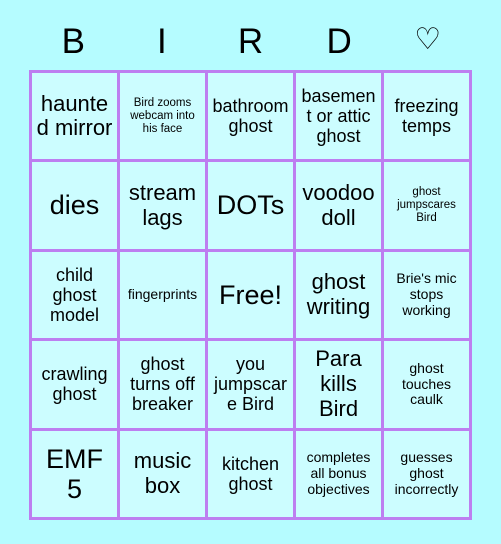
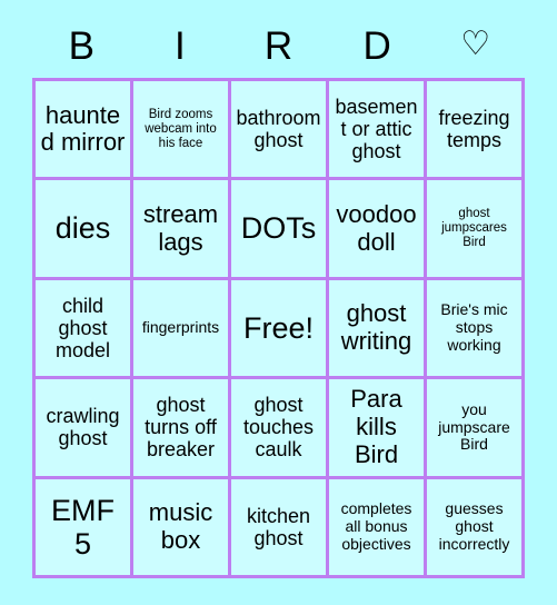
  B
  I
  R
  D
  ♡
  haunted mirror
  Bird zooms webcam into his face
  bathroom ghost
  basement or attic ghost
  freezing temps
  dies
  stream lags
  DOTs
  voodoo doll
  ghost jumpscares Bird
  child ghost model
  fingerprints
  Free!
  ghost writing
  Brie's mic stops working
  crawling ghost
  ghost turns off breaker
- you jumpscare Bird
+ ghost touches caulk
  Para kills Bird
- ghost touches caulk
+ you jumpscare Bird
  EMF 5
  music box
  kitchen ghost
  completes all bonus objectives
  guesses ghost incorrectly
